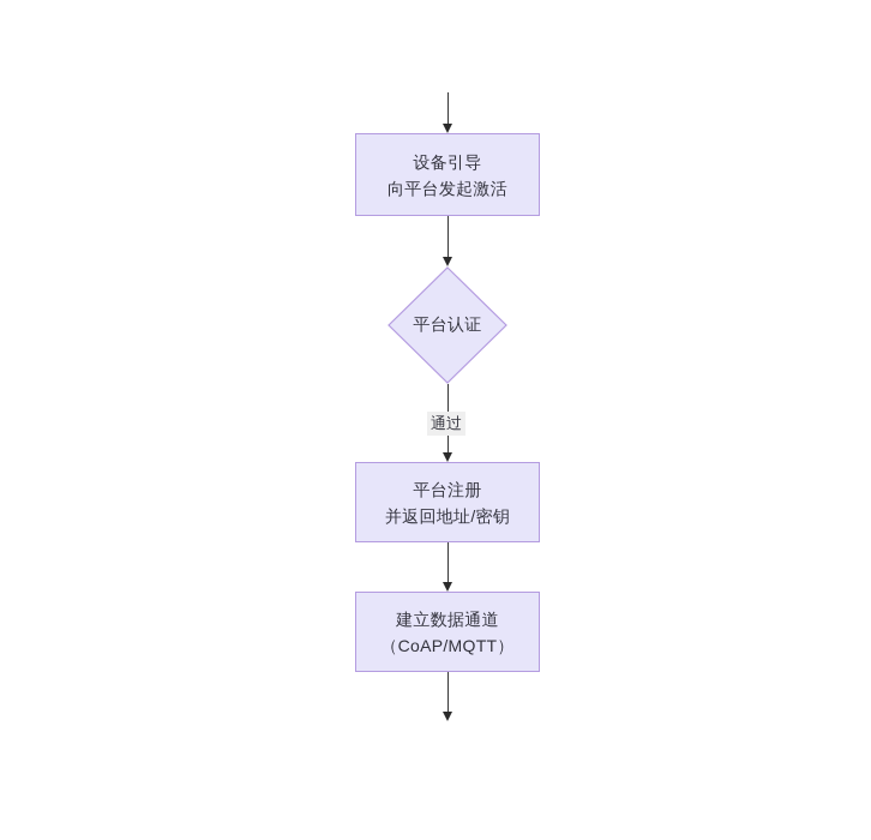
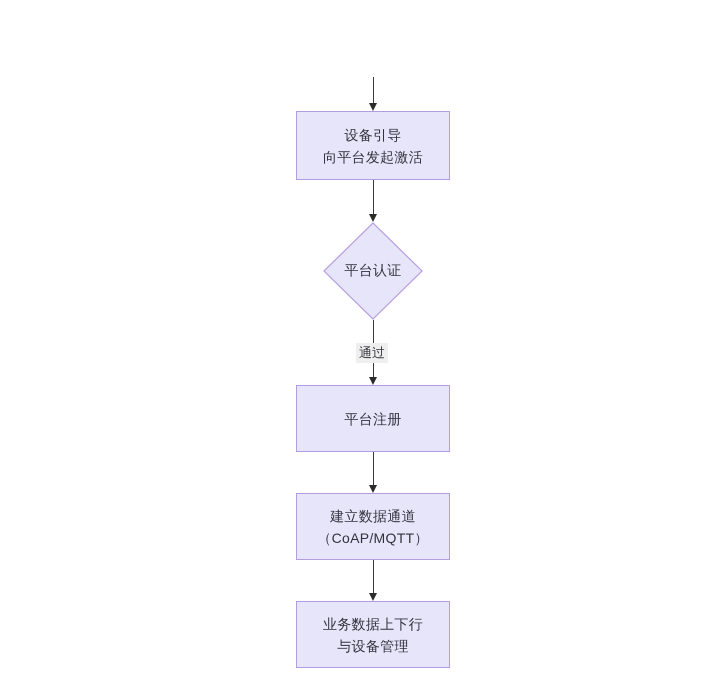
  设备引导
  向平台发起激活
  平台认证
  通过
  平台注册
- 并返回地址/密钥
  建立数据通道
  （CoAP/MQTT）
+ 业务数据上下行
+ 与设备管理
